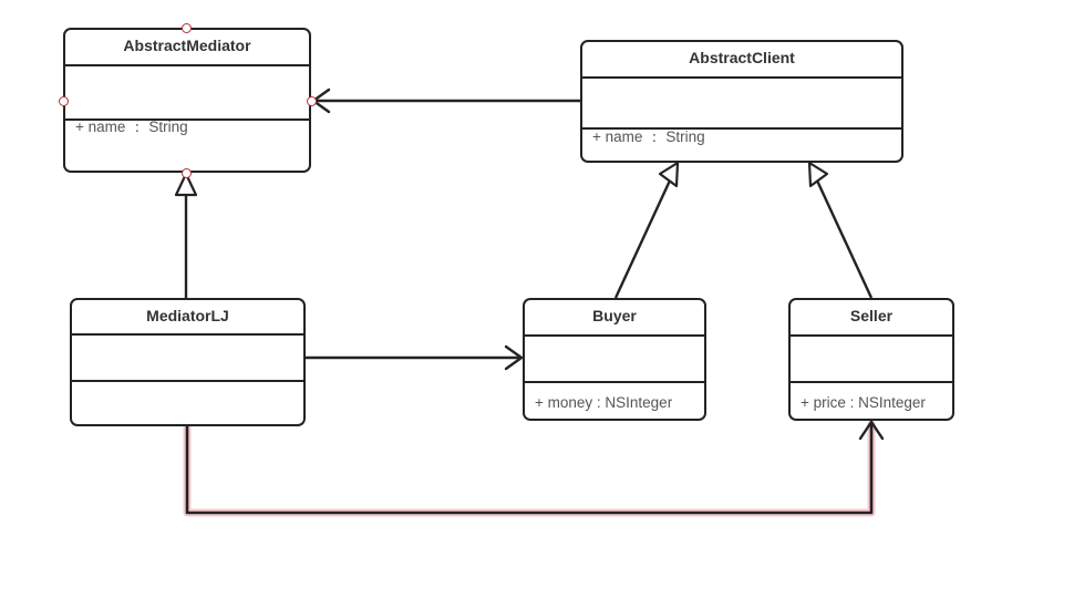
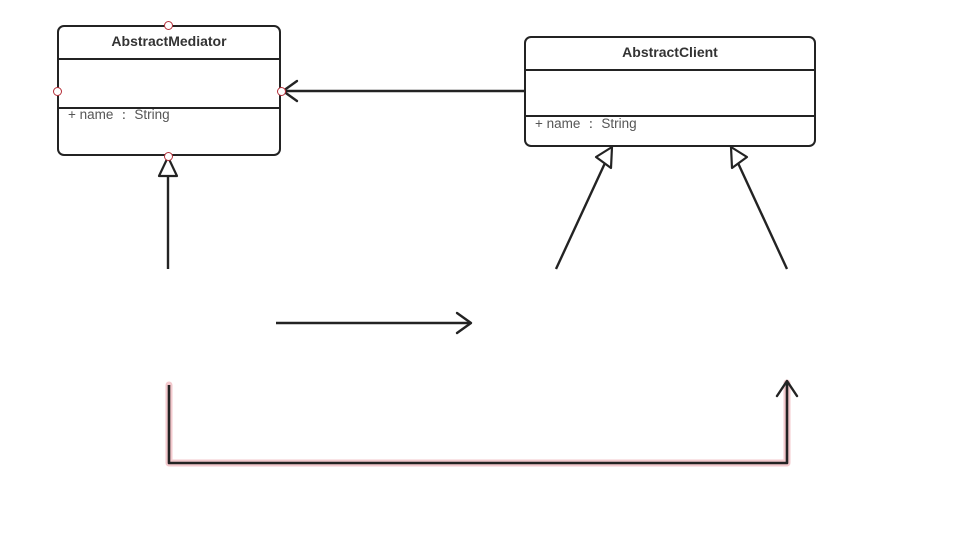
  AbstractMediator
  + name ： String
  AbstractClient
  + name ： String
- MediatorLJ
- Buyer
- + money : NSInteger
- Seller
- + price : NSInteger
